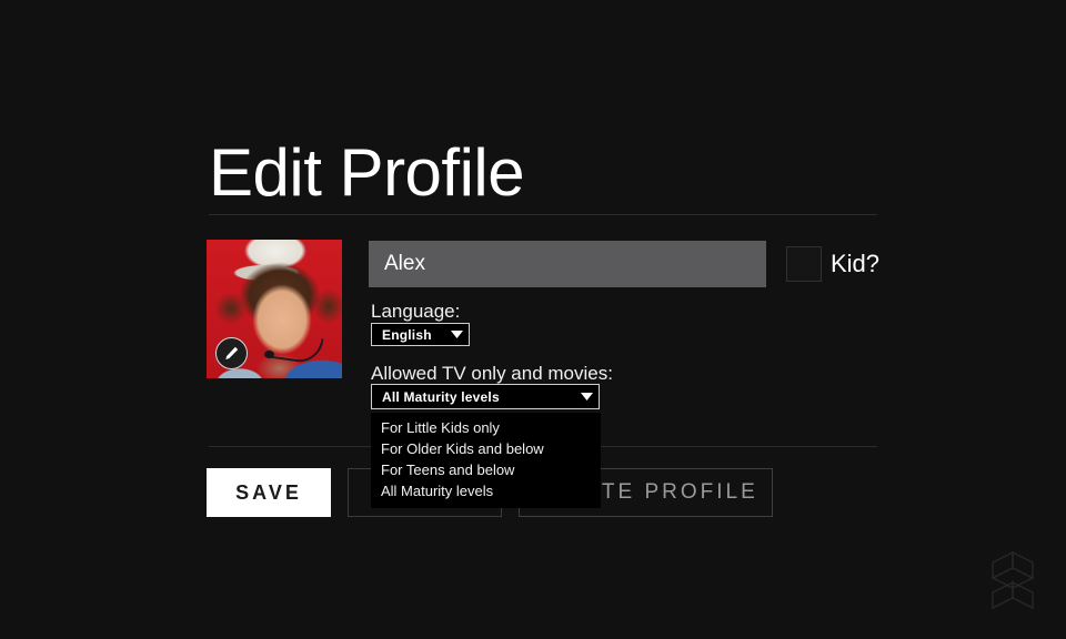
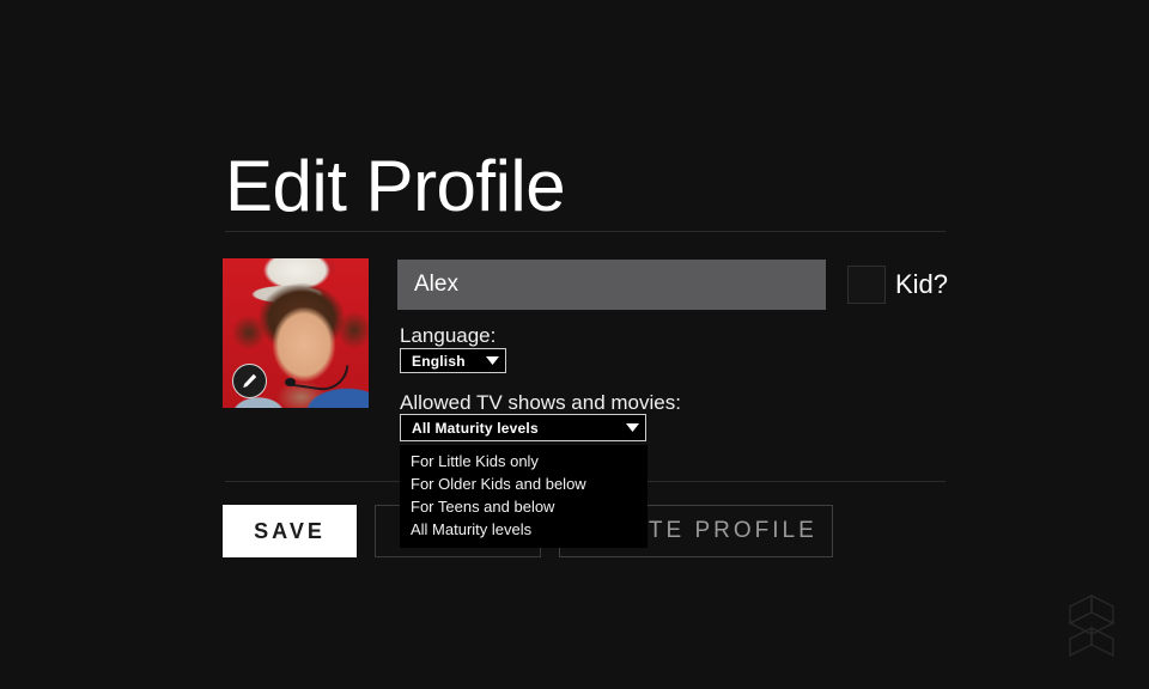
  Edit Profile
  Alex
  Kid?
  Language:
  English
- Allowed TV only and movies:
+ Allowed TV shows and movies:
  All Maturity levels
  For Little Kids only
  For Older Kids and below
  For Teens and below
  All Maturity levels
  SAVE
